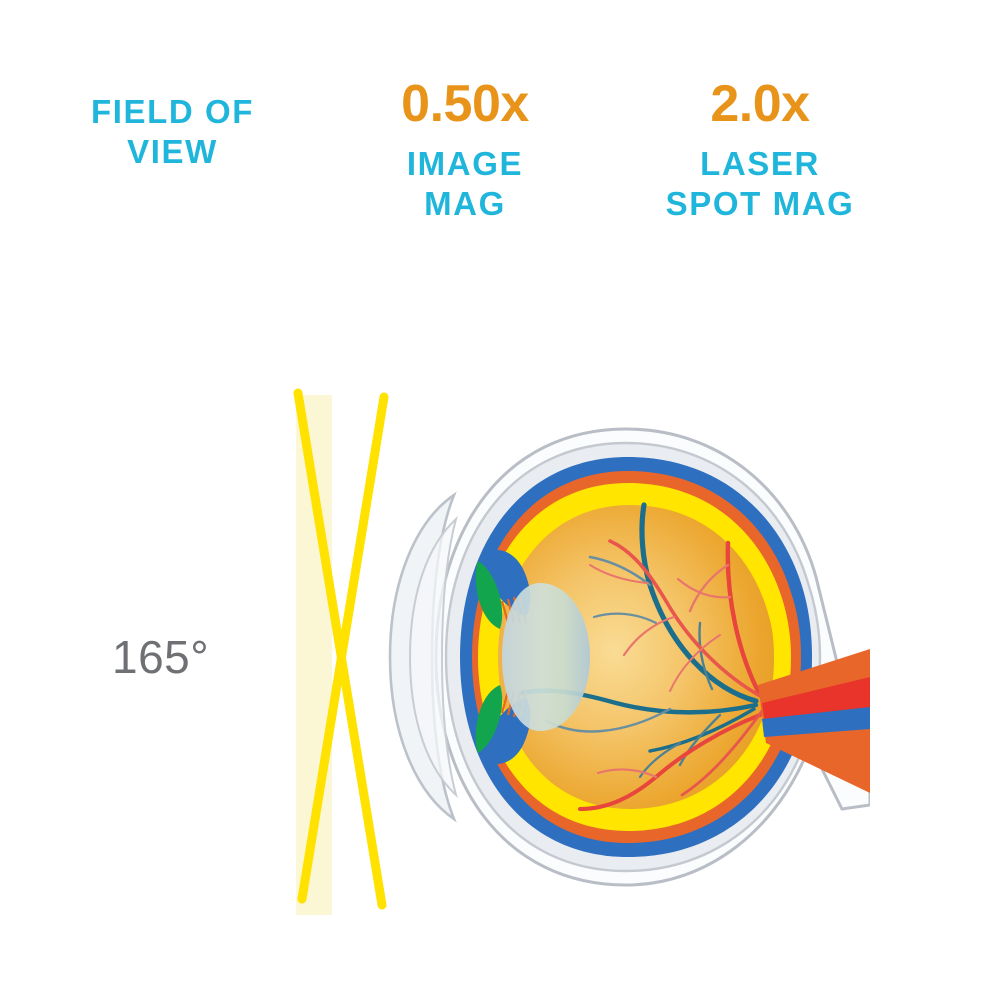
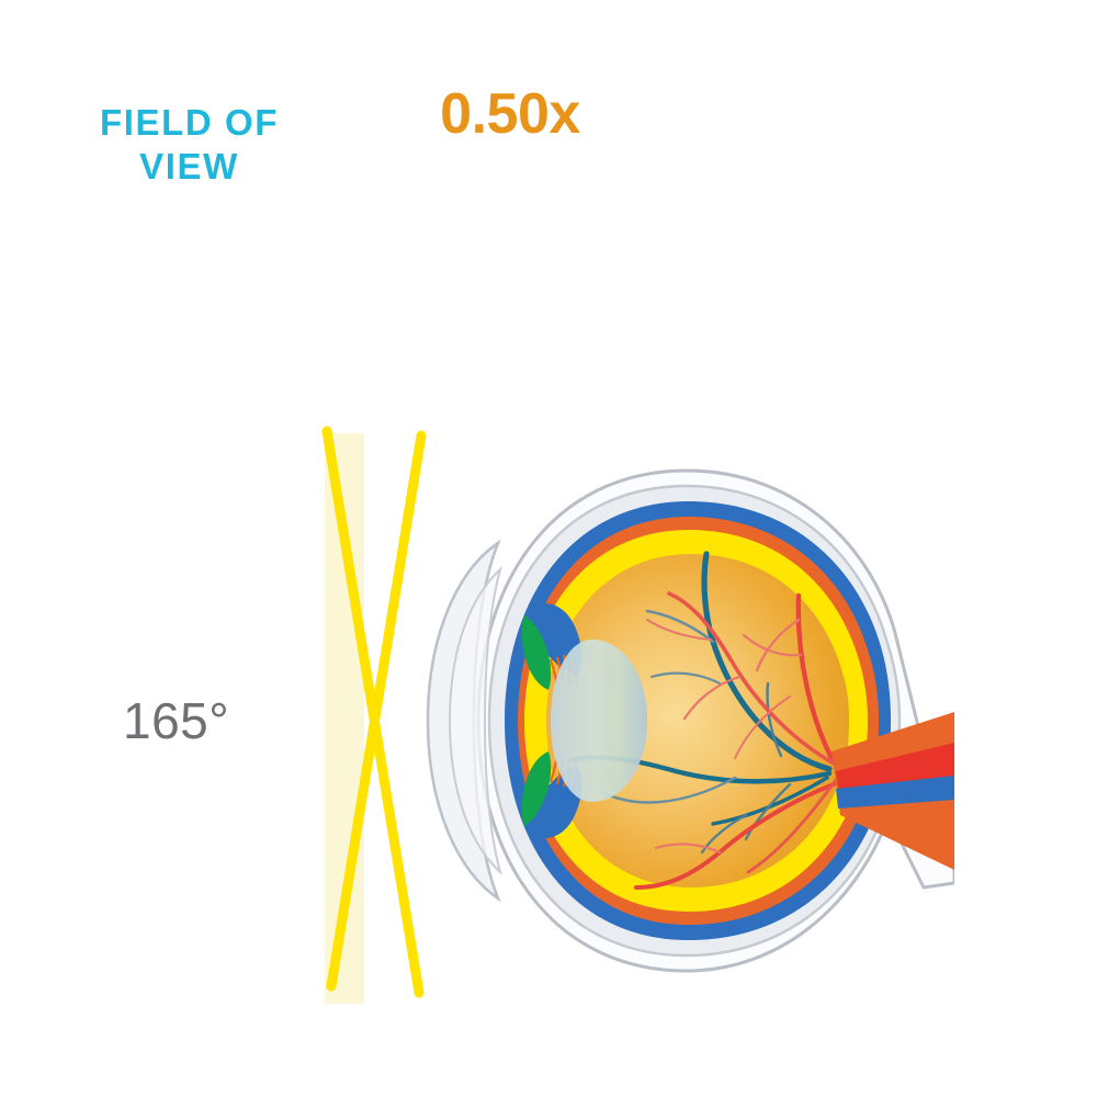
  FIELD OF
  VIEW
  0.50x
- IMAGE
- MAG
- 2.0x
- LASER
- SPOT MAG
  165°
